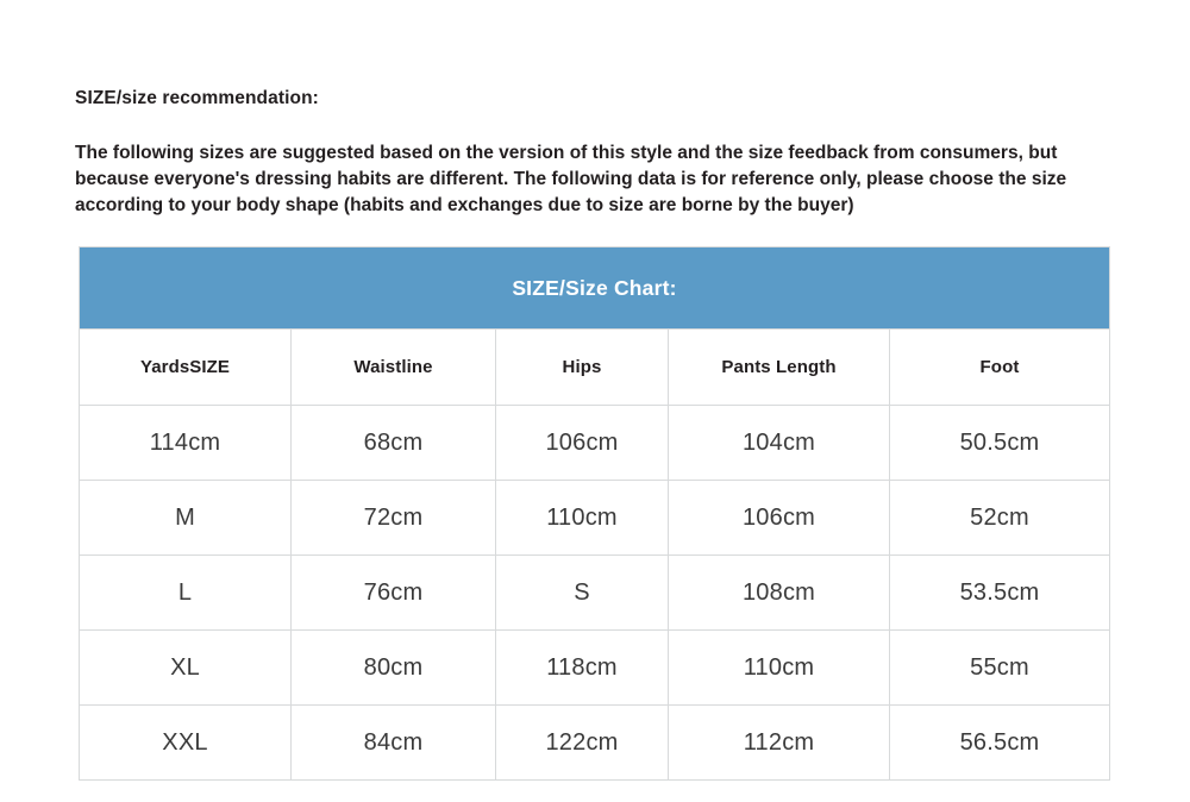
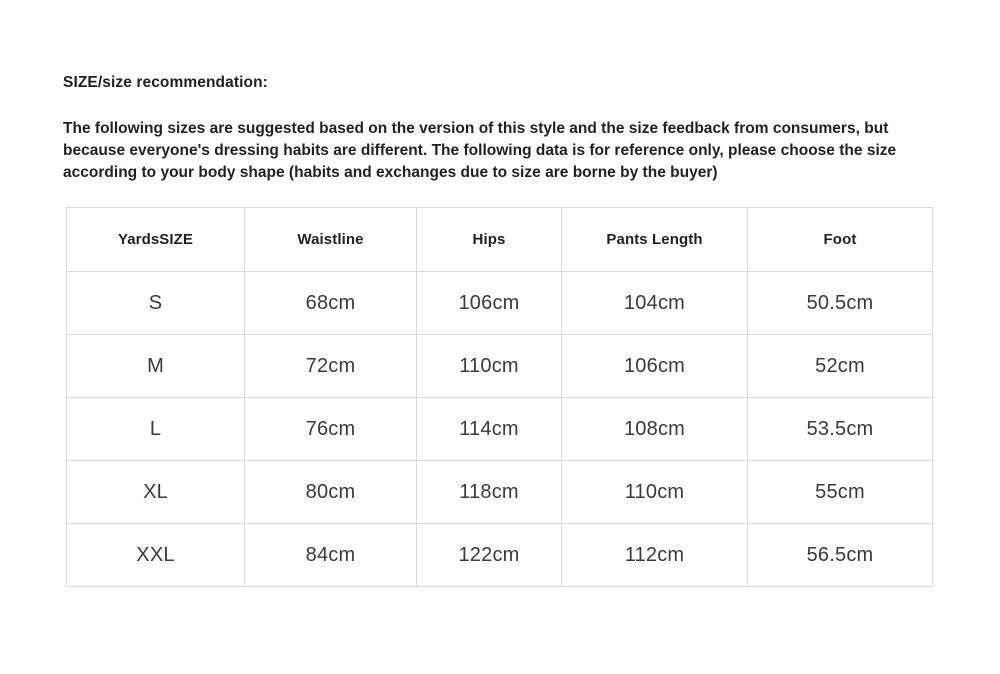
  SIZE/size recommendation:
  The following sizes are suggested based on the version of this style and the size feedback from consumers, but because everyone's dressing habits are different. The following data is for reference only, please choose the size according to your body shape (habits and exchanges due to size are borne by the buyer)
- SIZE/Size Chart:
  YardsSIZE	Waistline	Hips	Pants Length	Foot
- 114cm	68cm	106cm	104cm	50.5cm
+ S	68cm	106cm	104cm	50.5cm
  M	72cm	110cm	106cm	52cm
- L	76cm	S	108cm	53.5cm
+ L	76cm	114cm	108cm	53.5cm
  XL	80cm	118cm	110cm	55cm
  XXL	84cm	122cm	112cm	56.5cm
